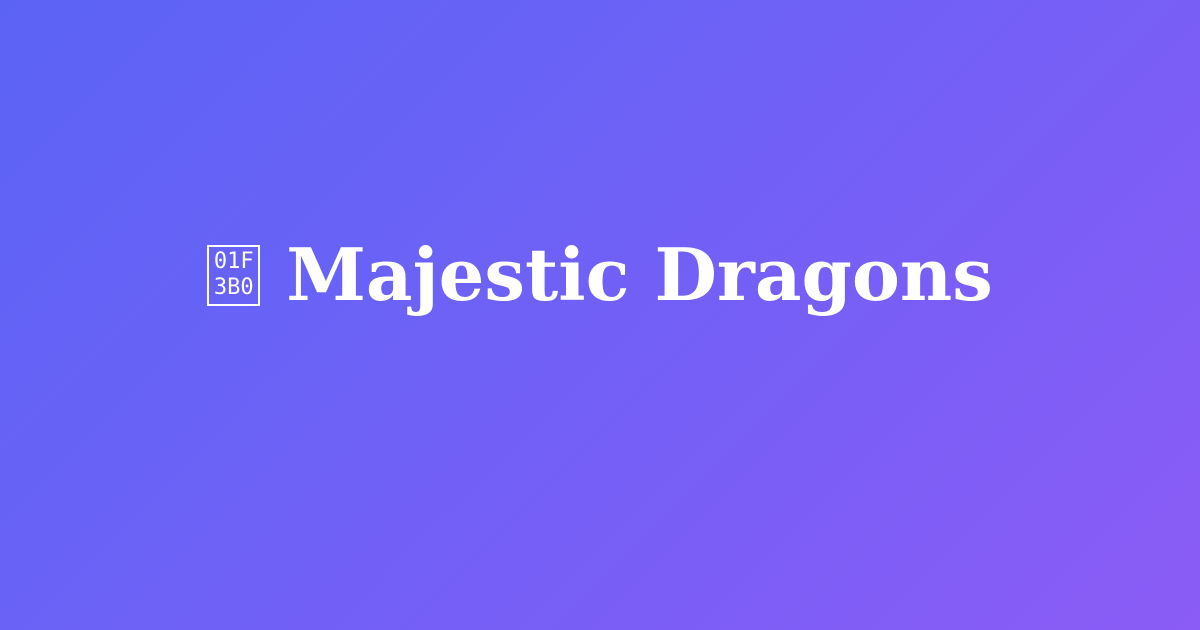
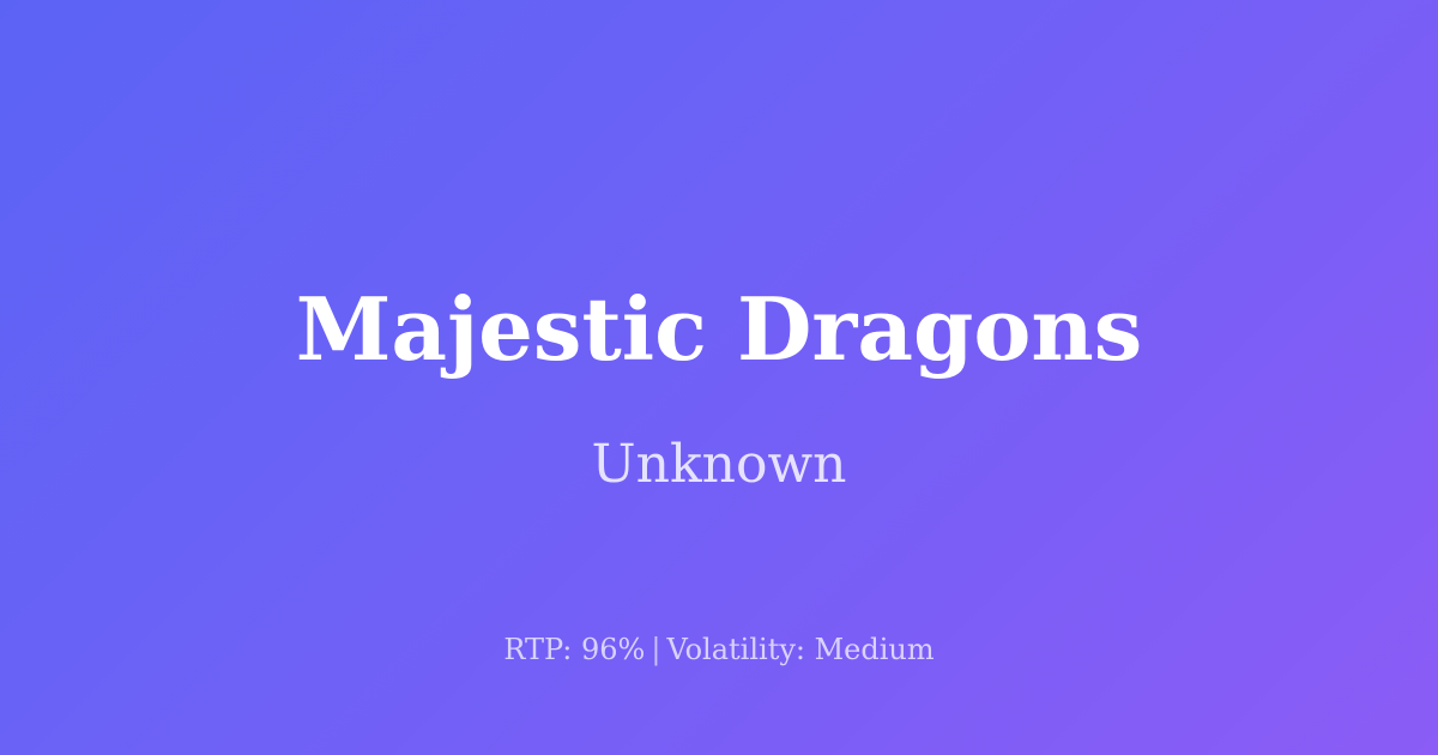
- 01F
- 3B0
  Majestic Dragons
+ Unknown
+ RTP: 96% | Volatility: Medium
